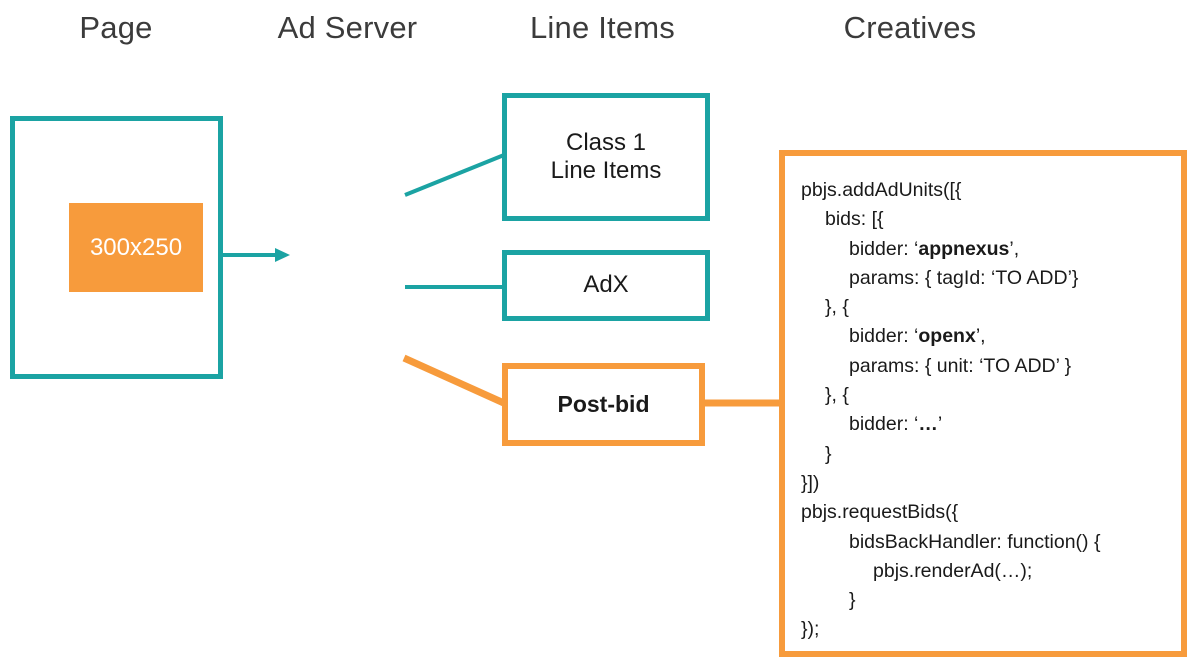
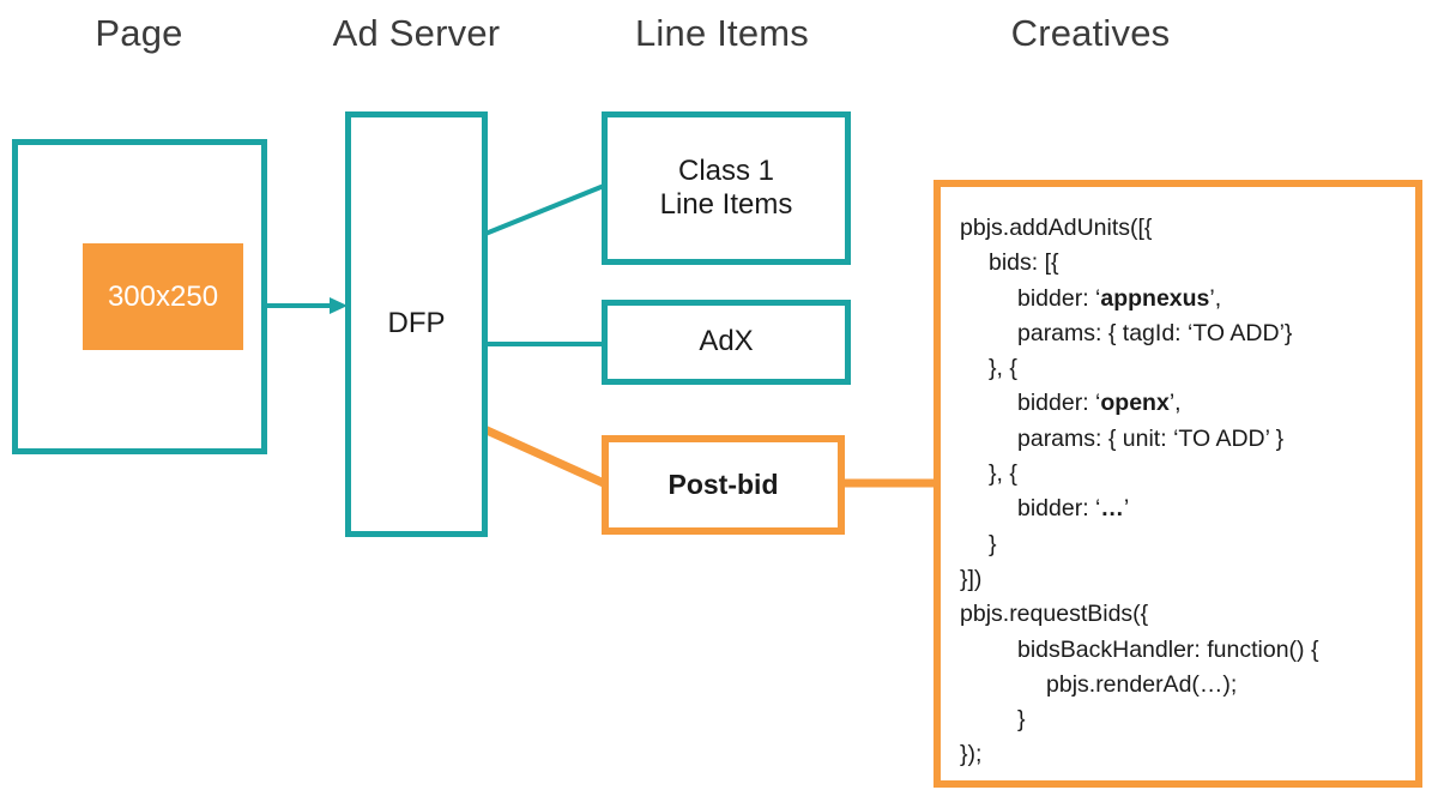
  Page
  Ad Server
  Line Items
  Creatives
  300x250
+ DFP
  Class 1
  Line Items
  AdX
  Post-bid
  pbjs.addAdUnits([{
  bids: [{
  bidder: ‘appnexus’,
  params: { tagId: ‘TO ADD’}
  }, {
  bidder: ‘openx’,
  params: { unit: ‘TO ADD’ }
  }, {
  bidder: ‘…’
  }
  }])
  pbjs.requestBids({
  bidsBackHandler: function() {
  pbjs.renderAd(…);
  }
  });
